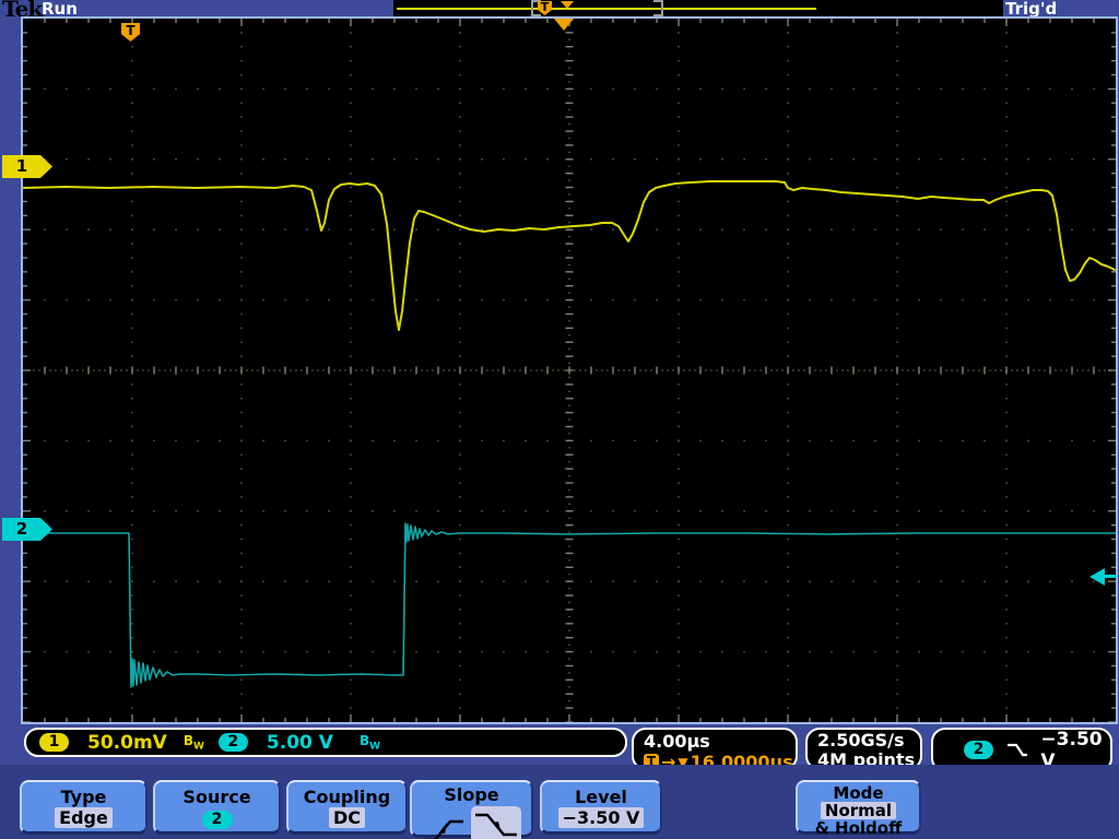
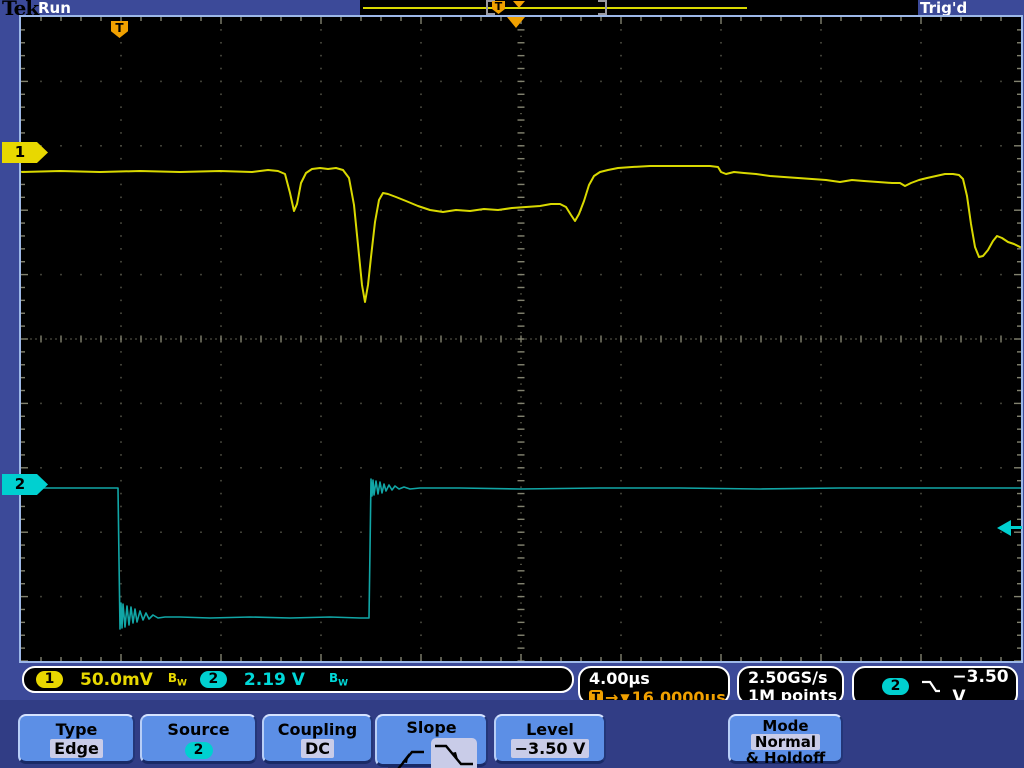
  Tek
  Run
  T
  Trig'd
  T
  1
  2
  1
  50.0mV
  BW
  2
- 5.00 V
+ 2.19 V
  BW
  4.00µs
  T
  →
  ▼
  16.0000µs
  2.50GS/s
- 4M points
+ 1M points
  2
  −3.50 V
  Type
  Edge
  Source
  2
  Coupling
  DC
  Slope
  Level
  −3.50 V
  Mode
  Normal
  & Holdoff
